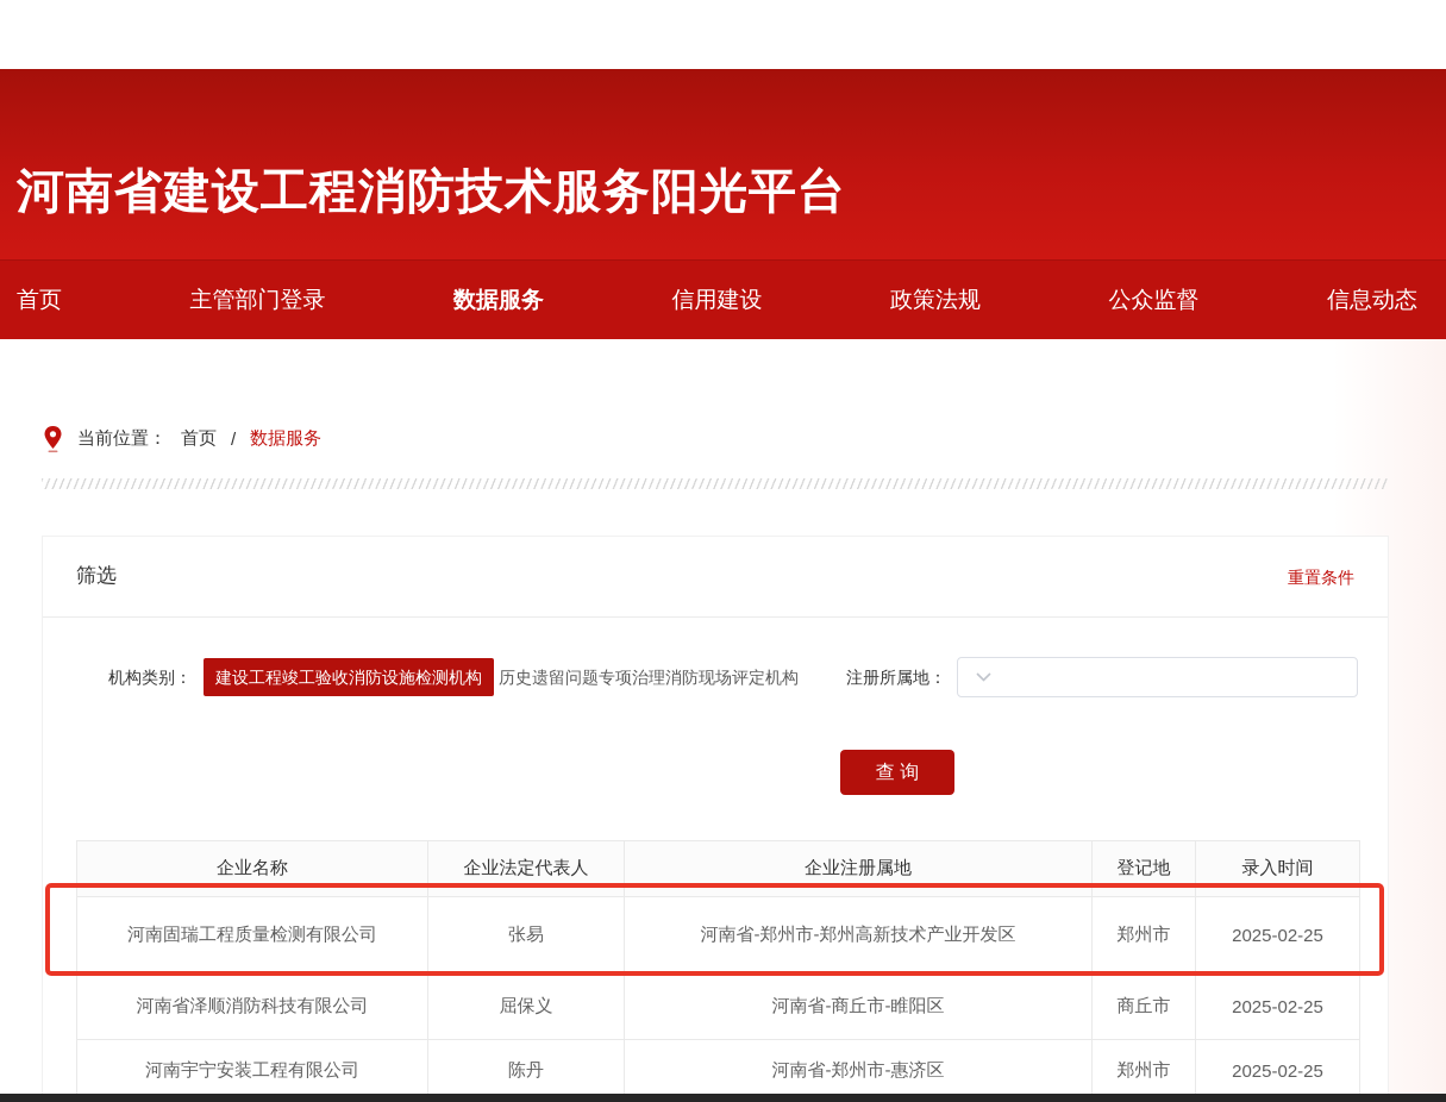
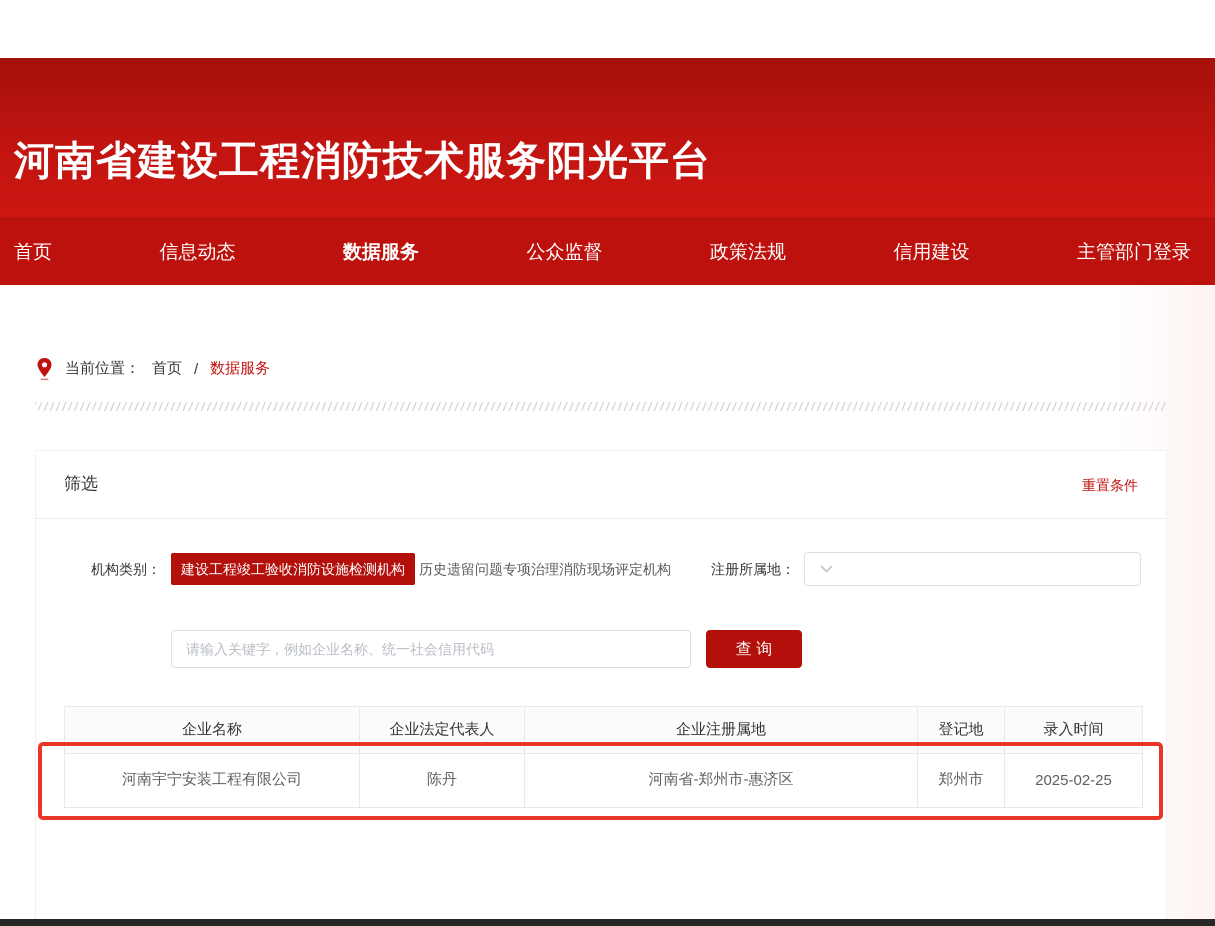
  河南省建设工程消防技术服务阳光平台
  首页
- 主管部门登录
+ 信息动态
  数据服务
- 信用建设
+ 公众监督
  政策法规
- 公众监督
+ 信用建设
- 信息动态
+ 主管部门登录
  当前位置：
  首页
  /
  数据服务
  筛选
  重置条件
  机构类别：
  建设工程竣工验收消防设施检测机构
  历史遗留问题专项治理消防现场评定机构
  注册所属地：
+ 请输入关键字，例如企业名称、统一社会信用代码
  查 询
  企业名称	企业法定代表人	企业注册属地	登记地	录入时间
- 河南固瑞工程质量检测有限公司	张易	河南省-郑州市-郑州高新技术产业开发区	郑州市	2025-02-25
- 河南省泽顺消防科技有限公司	屈保义	河南省-商丘市-睢阳区	商丘市	2025-02-25
  河南宇宁安装工程有限公司	陈丹	河南省-郑州市-惠济区	郑州市	2025-02-25
